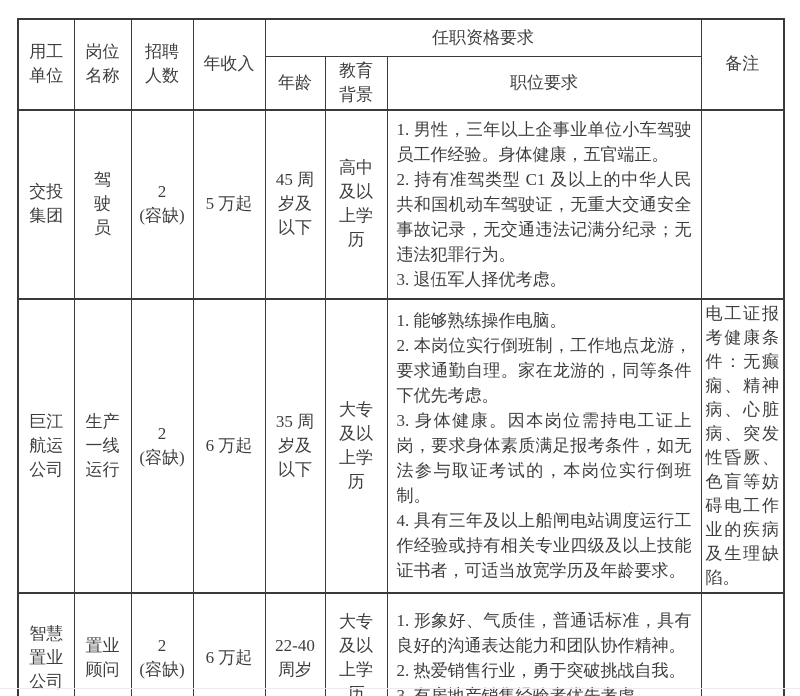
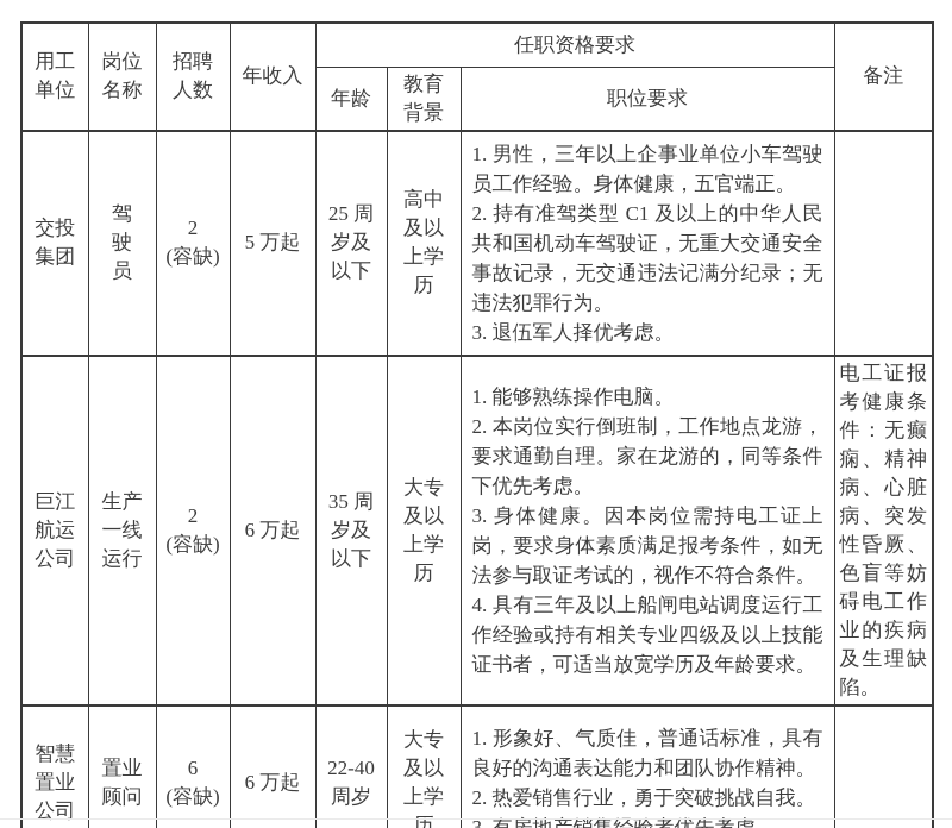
  用工 单位	岗位 名称	招聘 人数	年收入	任职资格要求	备注
  年龄	教育 背景	职位要求
- 交投 集团	驾 驶 员	2 (容缺)	5 万起	45 周 岁及 以下	高中 及以 上学 历	1. 男性，三年以上企事业单位小车驾驶员工作经验。身体健康，五官端正。 2. 持有准驾类型 C1 及以上的中华人民共和国机动车驾驶证，无重大交通安全事故记录，无交通违法记满分纪录；无违法犯罪行为。 3. 退伍军人择优考虑。
+ 交投 集团	驾 驶 员	2 (容缺)	5 万起	25 周 岁及 以下	高中 及以 上学 历	1. 男性，三年以上企事业单位小车驾驶员工作经验。身体健康，五官端正。 2. 持有准驾类型 C1 及以上的中华人民共和国机动车驾驶证，无重大交通安全事故记录，无交通违法记满分纪录；无违法犯罪行为。 3. 退伍军人择优考虑。
- 巨江 航运 公司	生产 一线 运行	2 (容缺)	6 万起	35 周 岁及 以下	大专 及以 上学 历	1. 能够熟练操作电脑。 2. 本岗位实行倒班制，工作地点龙游，要求通勤自理。家在龙游的，同等条件下优先考虑。 3. 身体健康。因本岗位需持电工证上岗，要求身体素质满足报考条件，如无法参与取证考试的，本岗位实行倒班制。 4. 具有三年及以上船闸电站调度运行工作经验或持有相关专业四级及以上技能证书者，可适当放宽学历及年龄要求。	电工证报考健康条件：无癫痫、精神病、心脏病、突发性昏厥、色盲等妨碍电工作业的疾病及生理缺陷。
+ 巨江 航运 公司	生产 一线 运行	2 (容缺)	6 万起	35 周 岁及 以下	大专 及以 上学 历	1. 能够熟练操作电脑。 2. 本岗位实行倒班制，工作地点龙游，要求通勤自理。家在龙游的，同等条件下优先考虑。 3. 身体健康。因本岗位需持电工证上岗，要求身体素质满足报考条件，如无法参与取证考试的，视作不符合条件。 4. 具有三年及以上船闸电站调度运行工作经验或持有相关专业四级及以上技能证书者，可适当放宽学历及年龄要求。	电工证报考健康条件：无癫痫、精神病、心脏病、突发性昏厥、色盲等妨碍电工作业的疾病及生理缺陷。
- 智慧 置业 公司	置业 顾问	2 (容缺)	6 万起	22-40 周岁	大专 及以 上学 历	1. 形象好、气质佳，普通话标准，具有良好的沟通表达能力和团队协作精神。 2. 热爱销售行业，勇于突破挑战自我。 3. 有房地产销售经验者优先考虑。
+ 智慧 置业 公司	置业 顾问	6 (容缺)	6 万起	22-40 周岁	大专 及以 上学 历	1. 形象好、气质佳，普通话标准，具有良好的沟通表达能力和团队协作精神。 2. 热爱销售行业，勇于突破挑战自我。 3. 有房地产销售经验者优先考虑。
